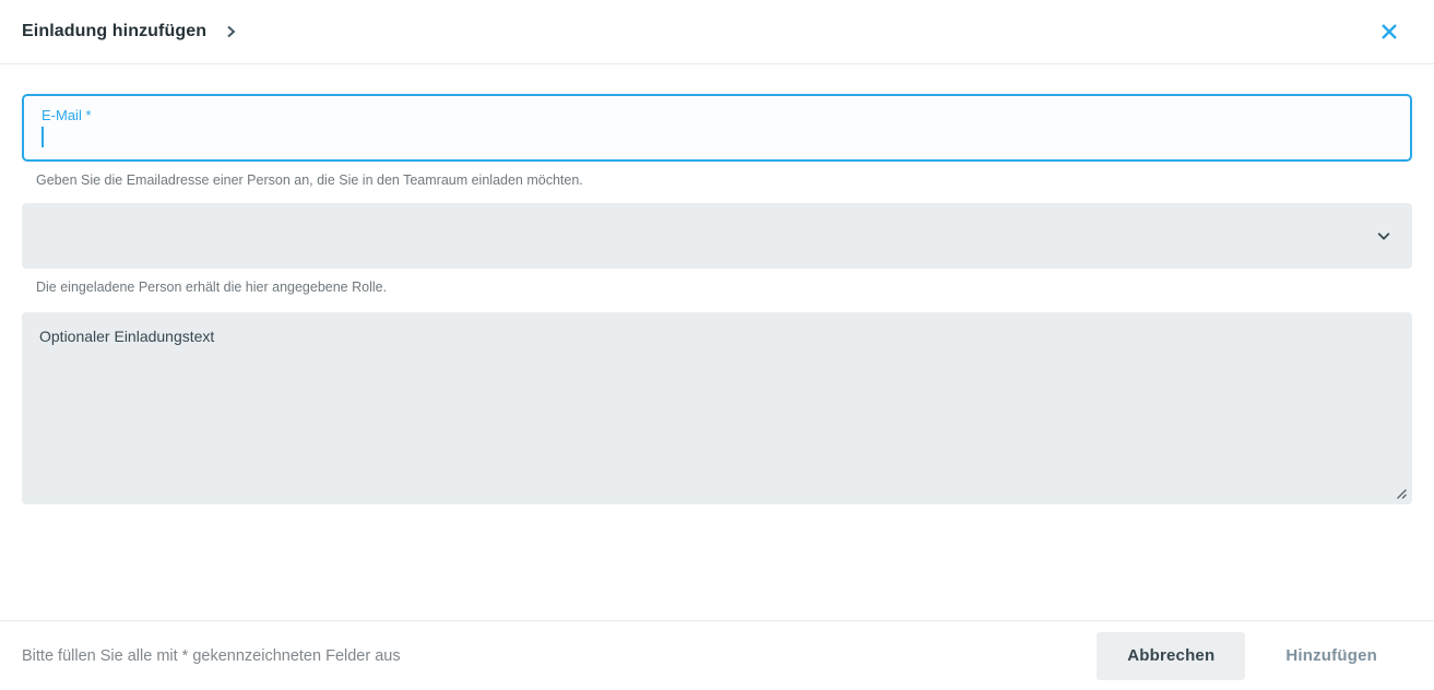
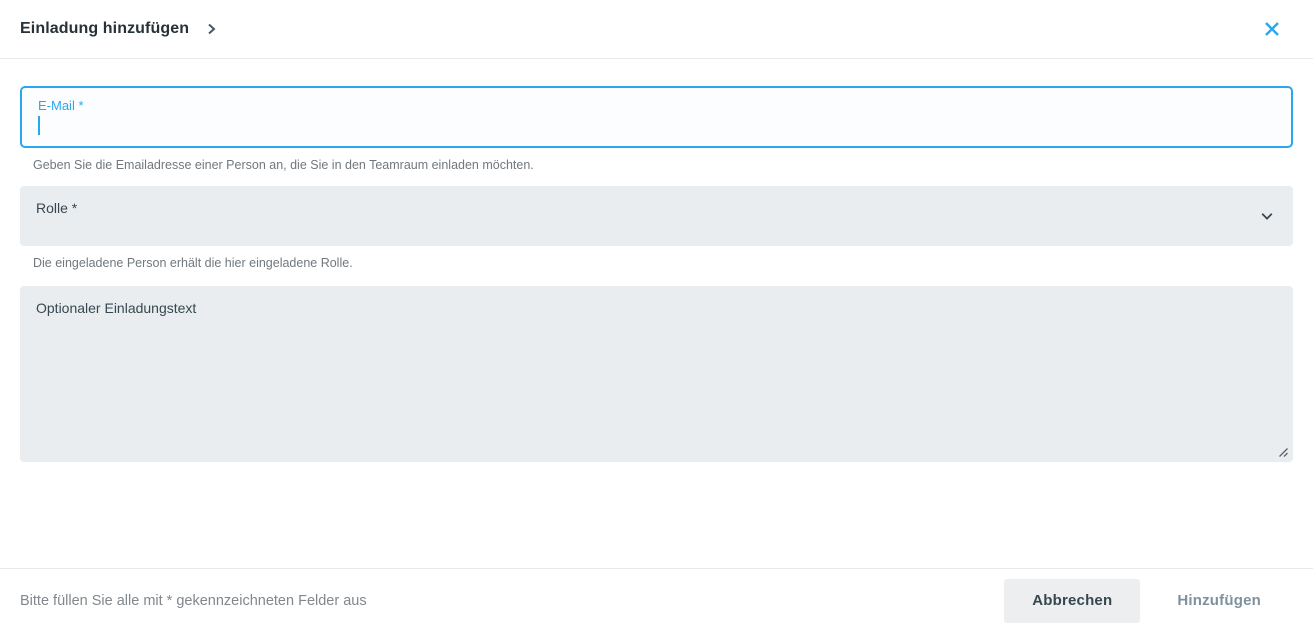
  Einladung hinzufügen
  E-Mail *
  Geben Sie die Emailadresse einer Person an, die Sie in den Teamraum einladen möchten.
+ Rolle *
- Die eingeladene Person erhält die hier angegebene Rolle.
+ Die eingeladene Person erhält die hier eingeladene Rolle.
  Optionaler Einladungstext
  Bitte füllen Sie alle mit * gekennzeichneten Felder aus
  Abbrechen
  Hinzufügen
